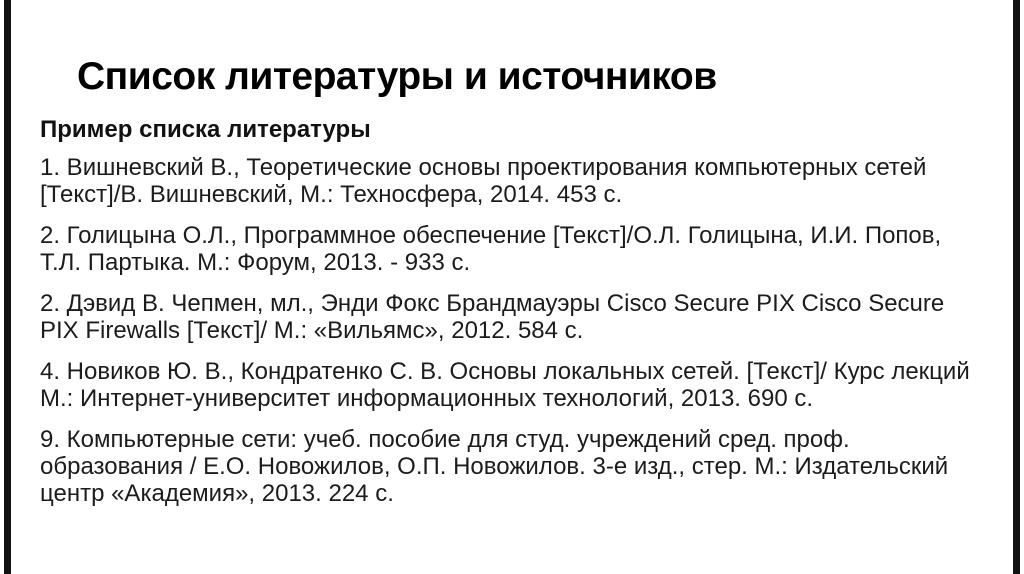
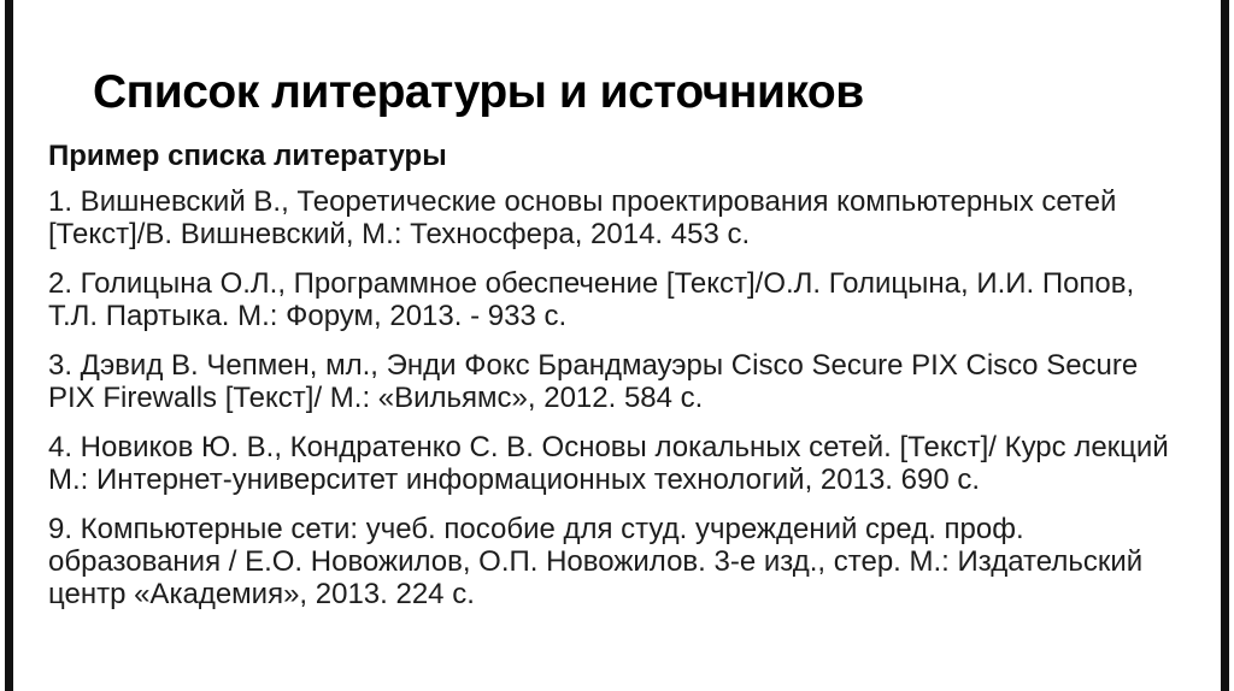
  Список литературы и источников
  Пример списка литературы
  1. Вишневский В., Теоретические основы проектирования компьютерных сетей [Текст]/В. Вишневский, М.: Техносфера, 2014. 453 с.
  2. Голицына О.Л., Программное обеспечение [Текст]/О.Л. Голицына, И.И. Попов, Т.Л. Партыка. М.: Форум, 2013. - 933 с.
- 2. Дэвид В. Чепмен, мл., Энди Фокс Брандмауэры Cisco Secure PIX Cisco Secure PIX Firewalls [Текст]/ М.: «Вильямс», 2012. 584 с.
+ 3. Дэвид В. Чепмен, мл., Энди Фокс Брандмауэры Cisco Secure PIX Cisco Secure PIX Firewalls [Текст]/ М.: «Вильямс», 2012. 584 с.
  4. Новиков Ю. В., Кондратенко С. В. Основы локальных сетей. [Текст]/ Курс лекций М.: Интернет-университет информационных технологий, 2013. 690 с.
  9. Компьютерные сети: учеб. пособие для студ. учреждений сред. проф. образования / Е.О. Новожилов, О.П. Новожилов. 3-е изд., стер. М.: Издательский центр «Академия», 2013. 224 с.
